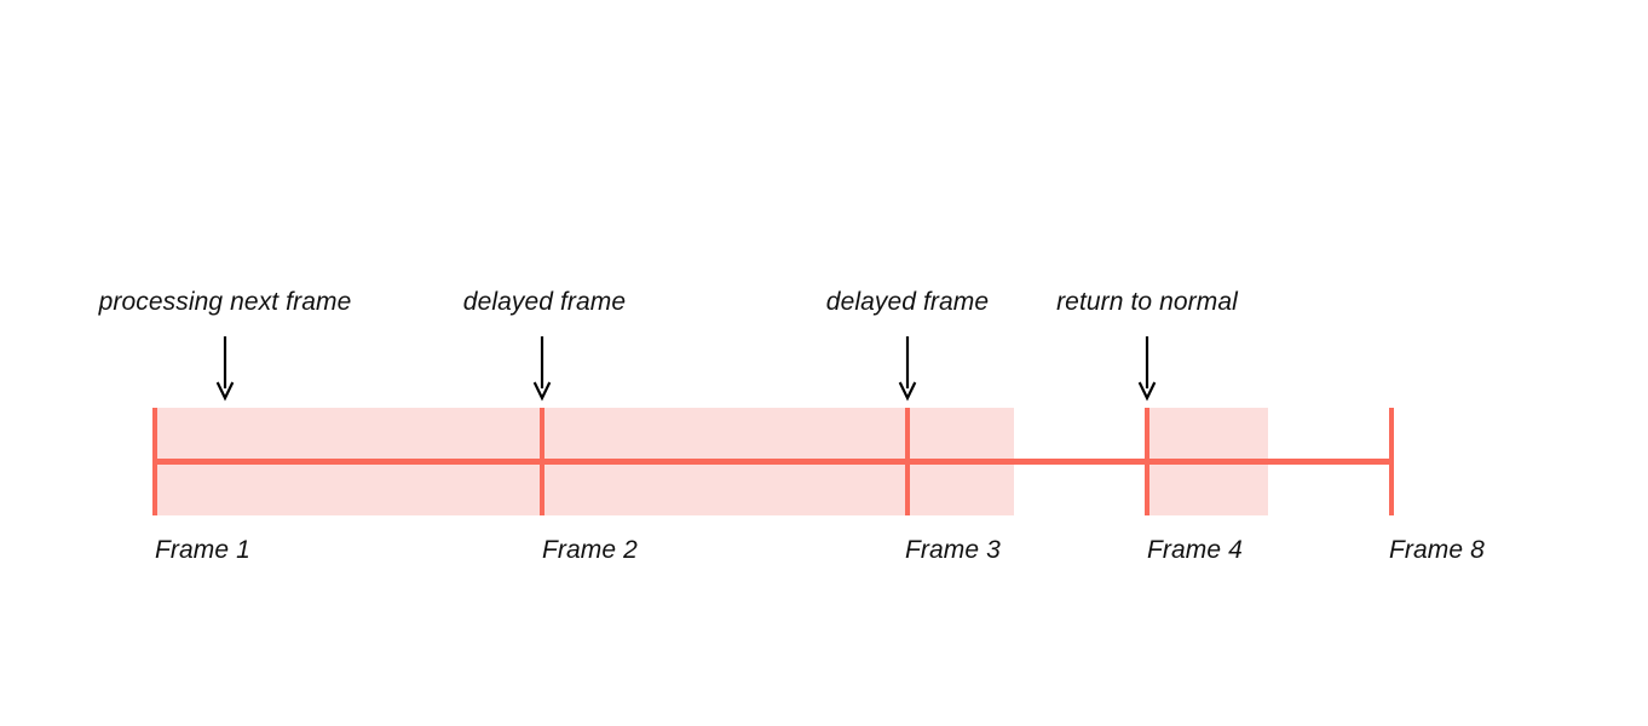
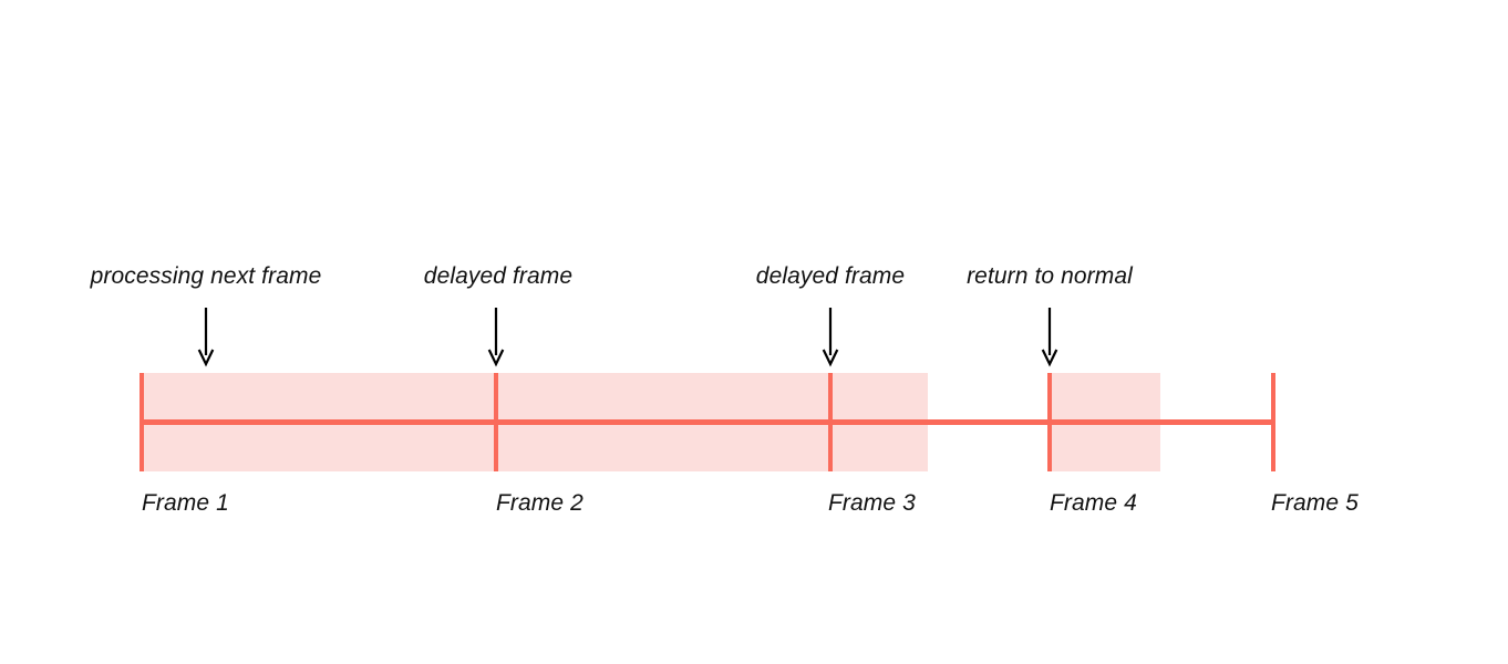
  processing next frame
  delayed frame
  delayed frame
  return to normal
  Frame 1
  Frame 2
  Frame 3
  Frame 4
- Frame 8
+ Frame 5
